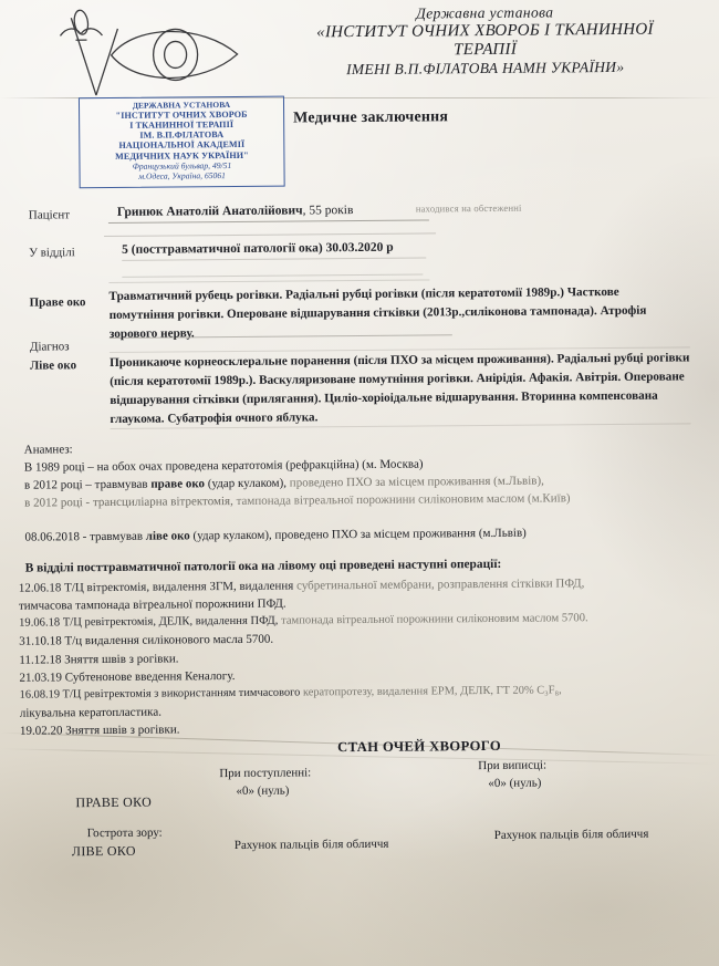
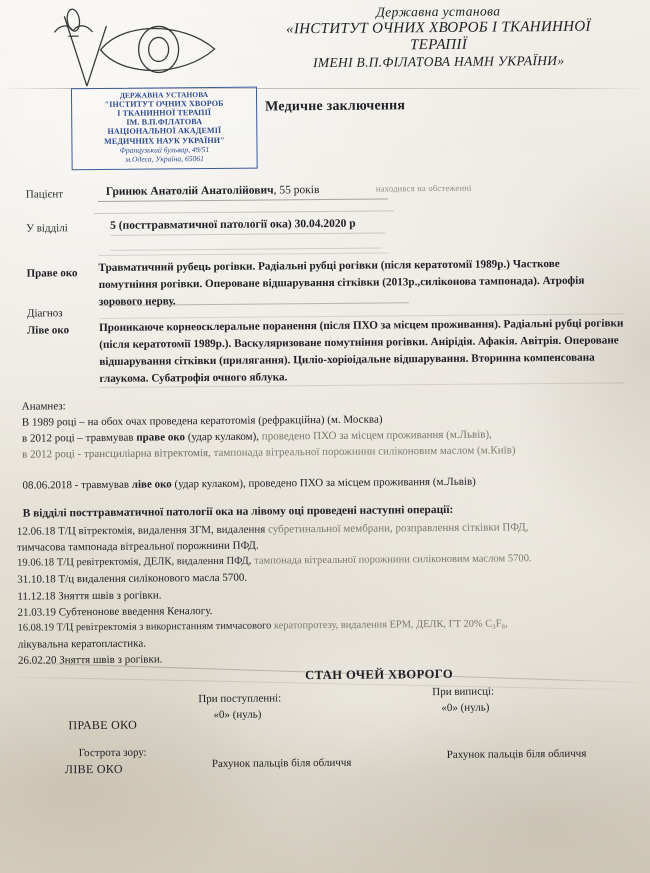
  Державна установа
  «ІНСТИТУТ ОЧНИХ ХВОРОБ І ТКАНИННОЇ
  ТЕРАПІЇ
  ІМЕНІ В.П.ФІЛАТОВА НАМН УКРАЇНИ»
  ДЕРЖАВНА УСТАНОВА
  "ІНСТИТУТ ОЧНИХ ХВОРОБ
  І ТКАНИННОЇ ТЕРАПІЇ
  ІМ. В.П.ФІЛАТОВА
  НАЦІОНАЛЬНОЇ АКАДЕМІЇ
  МЕДИЧНИХ НАУК УКРАЇНИ"
  Французький бульвар, 49/51
  м.Одеса, Україна, 65061
  Медичне заключення
  Пацієнт
  Гринюк Анатолій Анатолійович, 55 років
  находився на обстеженні
  У відділі
- 5 (посттравматичної патології ока) 30.03.2020 р
+ 5 (посттравматичної патології ока) 30.04.2020 р
  Праве око
  Травматичний рубець рогівки. Радіальні рубці рогівки (після кератотомії 1989р.) Часткове помутніння рогівки. Опероване відшарування сітківки (2013р.,силіконова тампонада). Атрофія зорового нерву.
  Діагноз
  Ліве око
  Проникаюче корнеосклеральне поранення (після ПХО за місцем проживання). Радіальні рубці рогівки (після кератотомії 1989р.). Васкуляризоване помутніння рогівки. Анірідія. Афакія. Авітрія. Опероване відшарування сітківки (прилягання). Цилio-хоріоідальне відшарування. Вторинна компенсована глаукома. Субатрофія очного яблука.
  Анамнез:
  В 1989 році – на обох очах проведена кератотомія (рефракційна) (м. Москва)
  в 2012 році – травмував праве око (удар кулаком), проведено ПХО за місцем проживання (м.Львів),
  в 2012 році - трансциліарна вітректомія, тампонада вітреальної порожнини силіконовим маслом (м.Київ)
  08.06.2018 - травмував ліве око (удар кулаком), проведено ПХО за місцем проживання (м.Львів)
  В відділі посттравматичної патології ока на лівому оці проведені наступні операції:
  12.06.18 Т/Ц вітректомія, видалення ЗГМ, видалення субретинальної мембрани, розправлення сітківки ПФД,
  тимчасова тампонада вітреальної порожнини ПФД.
  19.06.18 Т/Ц ревітректомія, ДЕЛК, видалення ПФД, тампонада вітреальної порожнини силіконовим маслом 5700.
  31.10.18 Т/ц видалення силіконового масла 5700.
  11.12.18 Зняття швів з рогівки.
  21.03.19 Субтенонове введення Кеналогу.
  16.08.19 Т/Ц ревітректомія з використанням тимчасового кератопротезу, видалення ЕРМ, ДЕЛК, ГТ 20% C₃F₈,
  лікувальна кератопластика.
- 19.02.20 Зняття швів з рогівки.
+ 26.02.20 Зняття швів з рогівки.
  СТАН ОЧЕЙ ХВОРОГО
  При поступленні:
  При виписці:
  ПРАВЕ ОКО
  «0» (нуль)
  «0» (нуль)
  Гострота зору:
  ЛІВЕ ОКО
  Рахунок пальців біля обличчя
  Рахунок пальців біля обличчя
